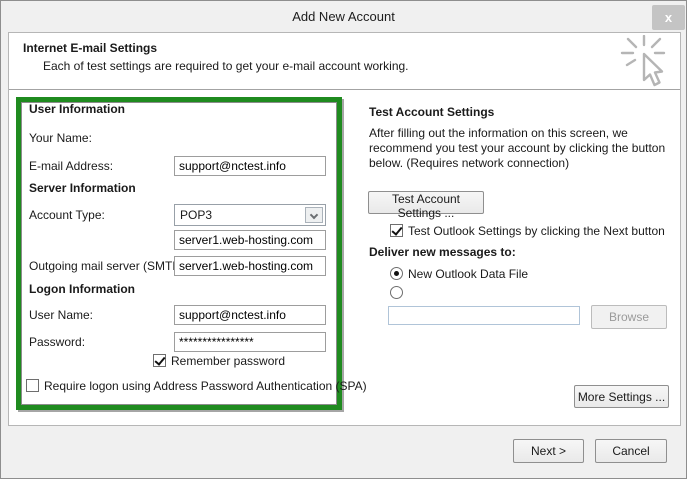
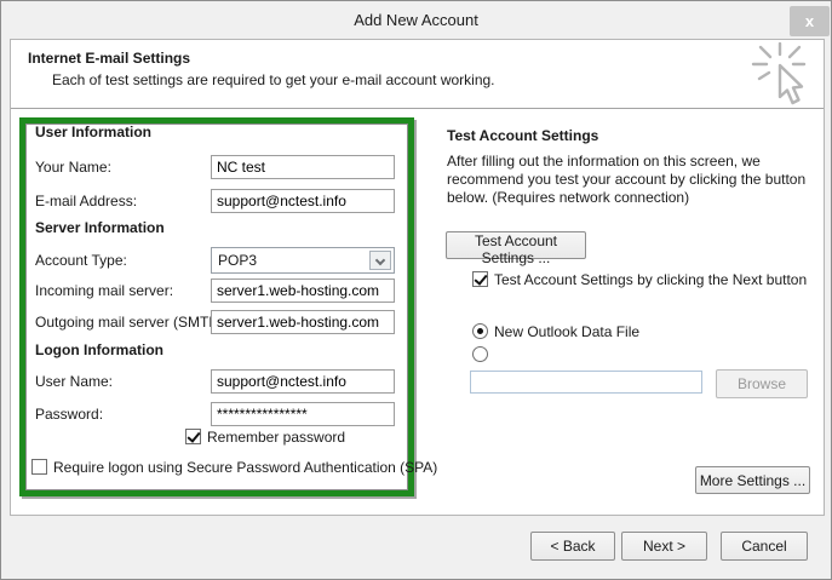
  Add New Account
  x
  Internet E-mail Settings
  Each of test settings are required to get your e-mail account working.
  User Information
  Your Name:
+ NC test
  E-mail Address:
  support@nctest.info
  Server Information
  Account Type:
  POP3
+ Incoming mail server:
  server1.web-hosting.com
  Outgoing mail server (SMT
  server1.web-hosting.com
  Logon Information
  User Name:
  support@nctest.info
  Password:
  ****************
  Remember password
- Require logon using Address Password Authentication (SPA)
+ Require logon using Secure Password Authentication (SPA)
  Test Account Settings
  After filling out the information on this screen, we recommend you test your account by clicking the button below. (Requires network connection)
  Test Account Settings ...
- Test Outlook Settings by clicking the Next button
+ Test Account Settings by clicking the Next button
- Deliver new messages to:
  New Outlook Data File
  Browse
  More Settings ...
+ < Back
  Next >
  Cancel
